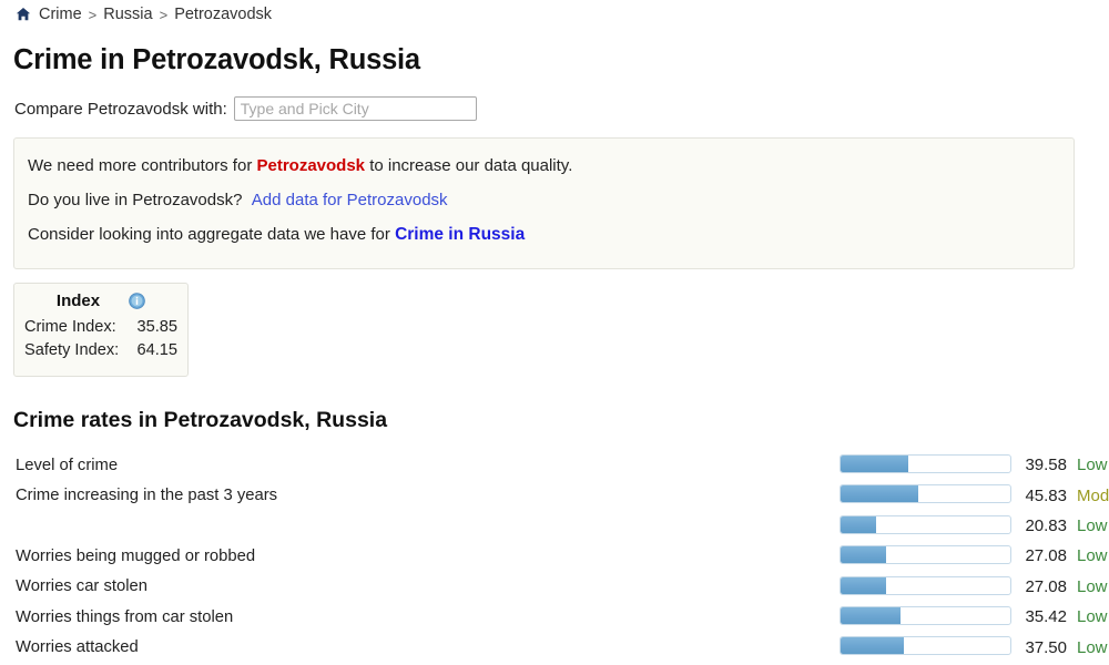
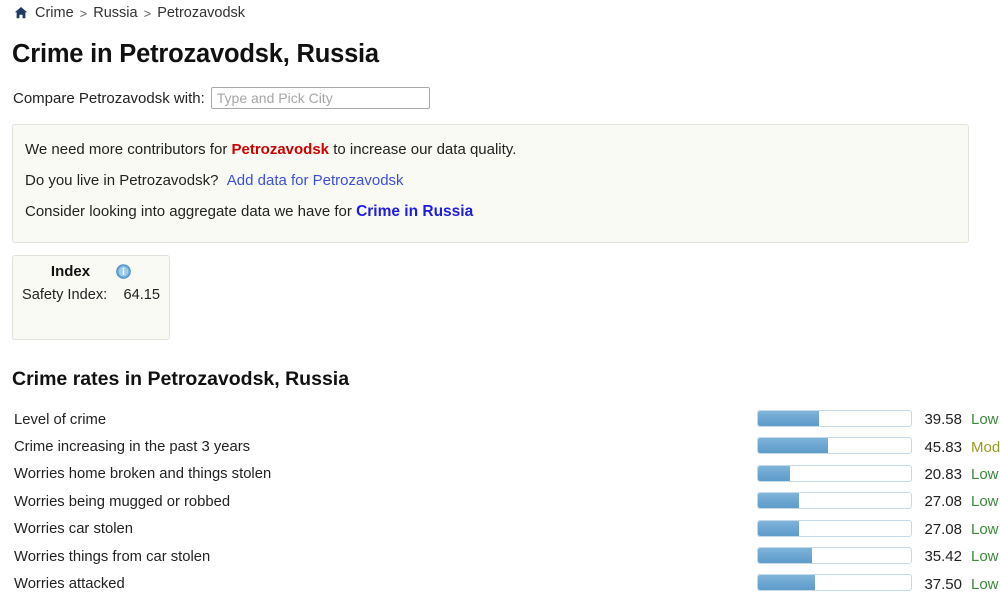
  Crime
  >
  Russia
  >
  Petrozavodsk
  Crime in Petrozavodsk, Russia
  Compare Petrozavodsk with:
  Type and Pick City
  We need more contributors for Petrozavodsk to increase our data quality.
  Do you live in Petrozavodsk? Add data for Petrozavodsk
  Consider looking into aggregate data we have for Crime in Russia
  Index
- Crime Index:
- 35.85
  Safety Index:
  64.15
  Crime rates in Petrozavodsk, Russia
  Level of crime
  39.58
  Low
  Crime increasing in the past 3 years
  45.83
+ Worries home broken and things stolen
  20.83
  Low
  Worries being mugged or robbed
  27.08
  Low
  Worries car stolen
  27.08
  Low
  Worries things from car stolen
  35.42
  Low
  Worries attacked
  37.50
  Low
